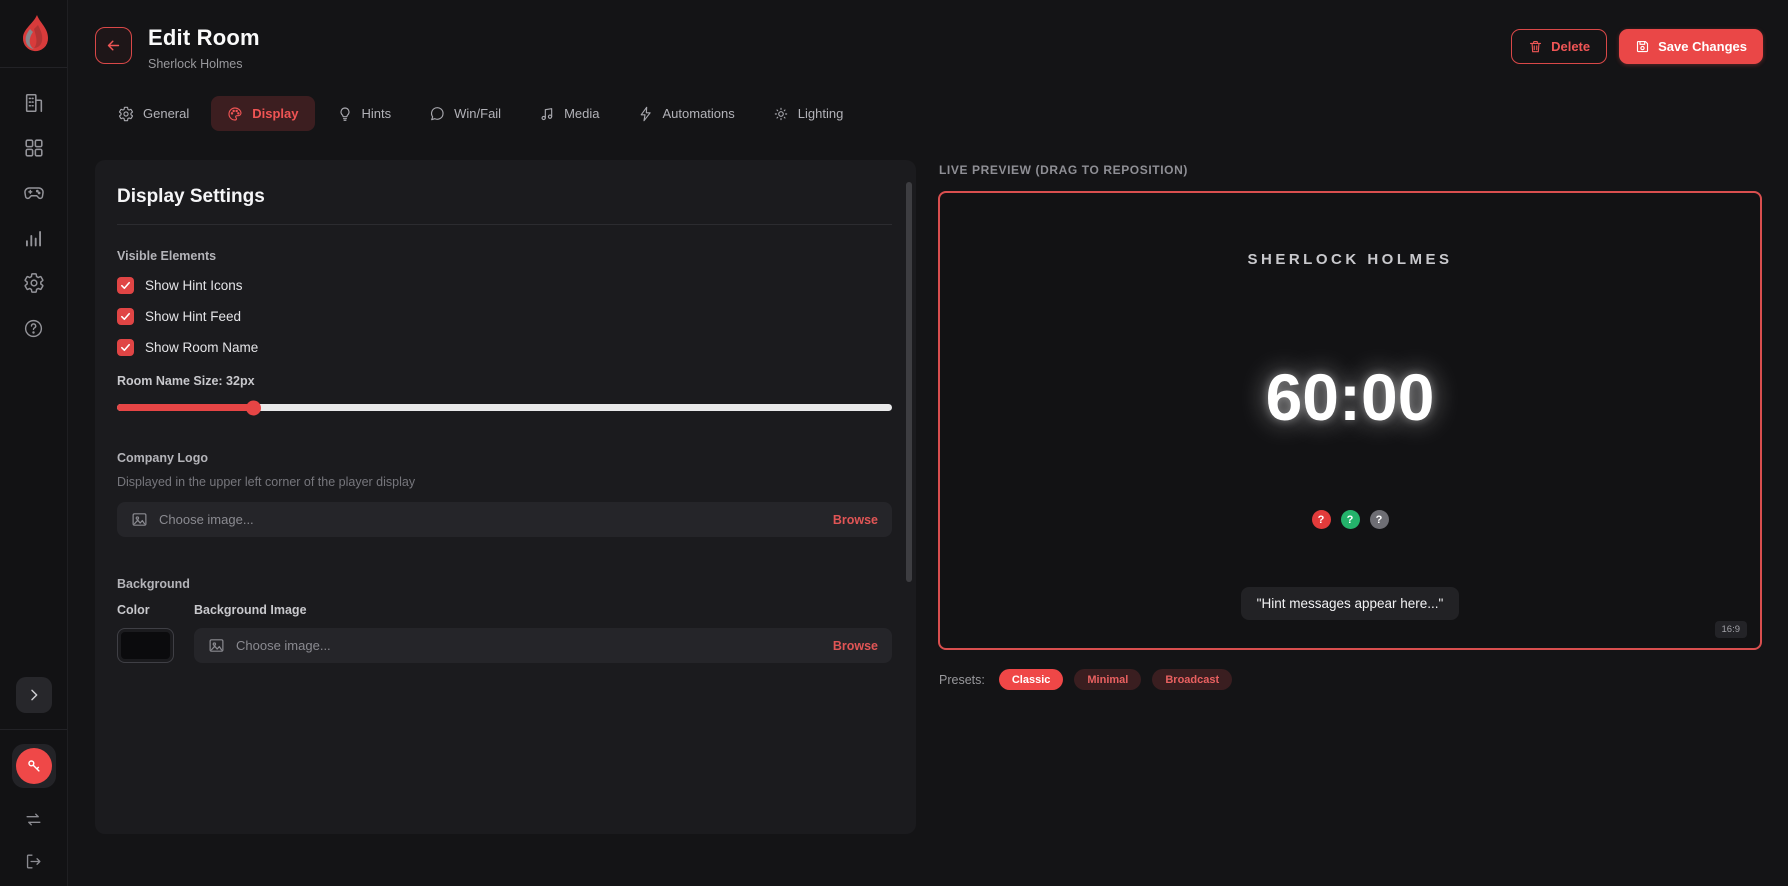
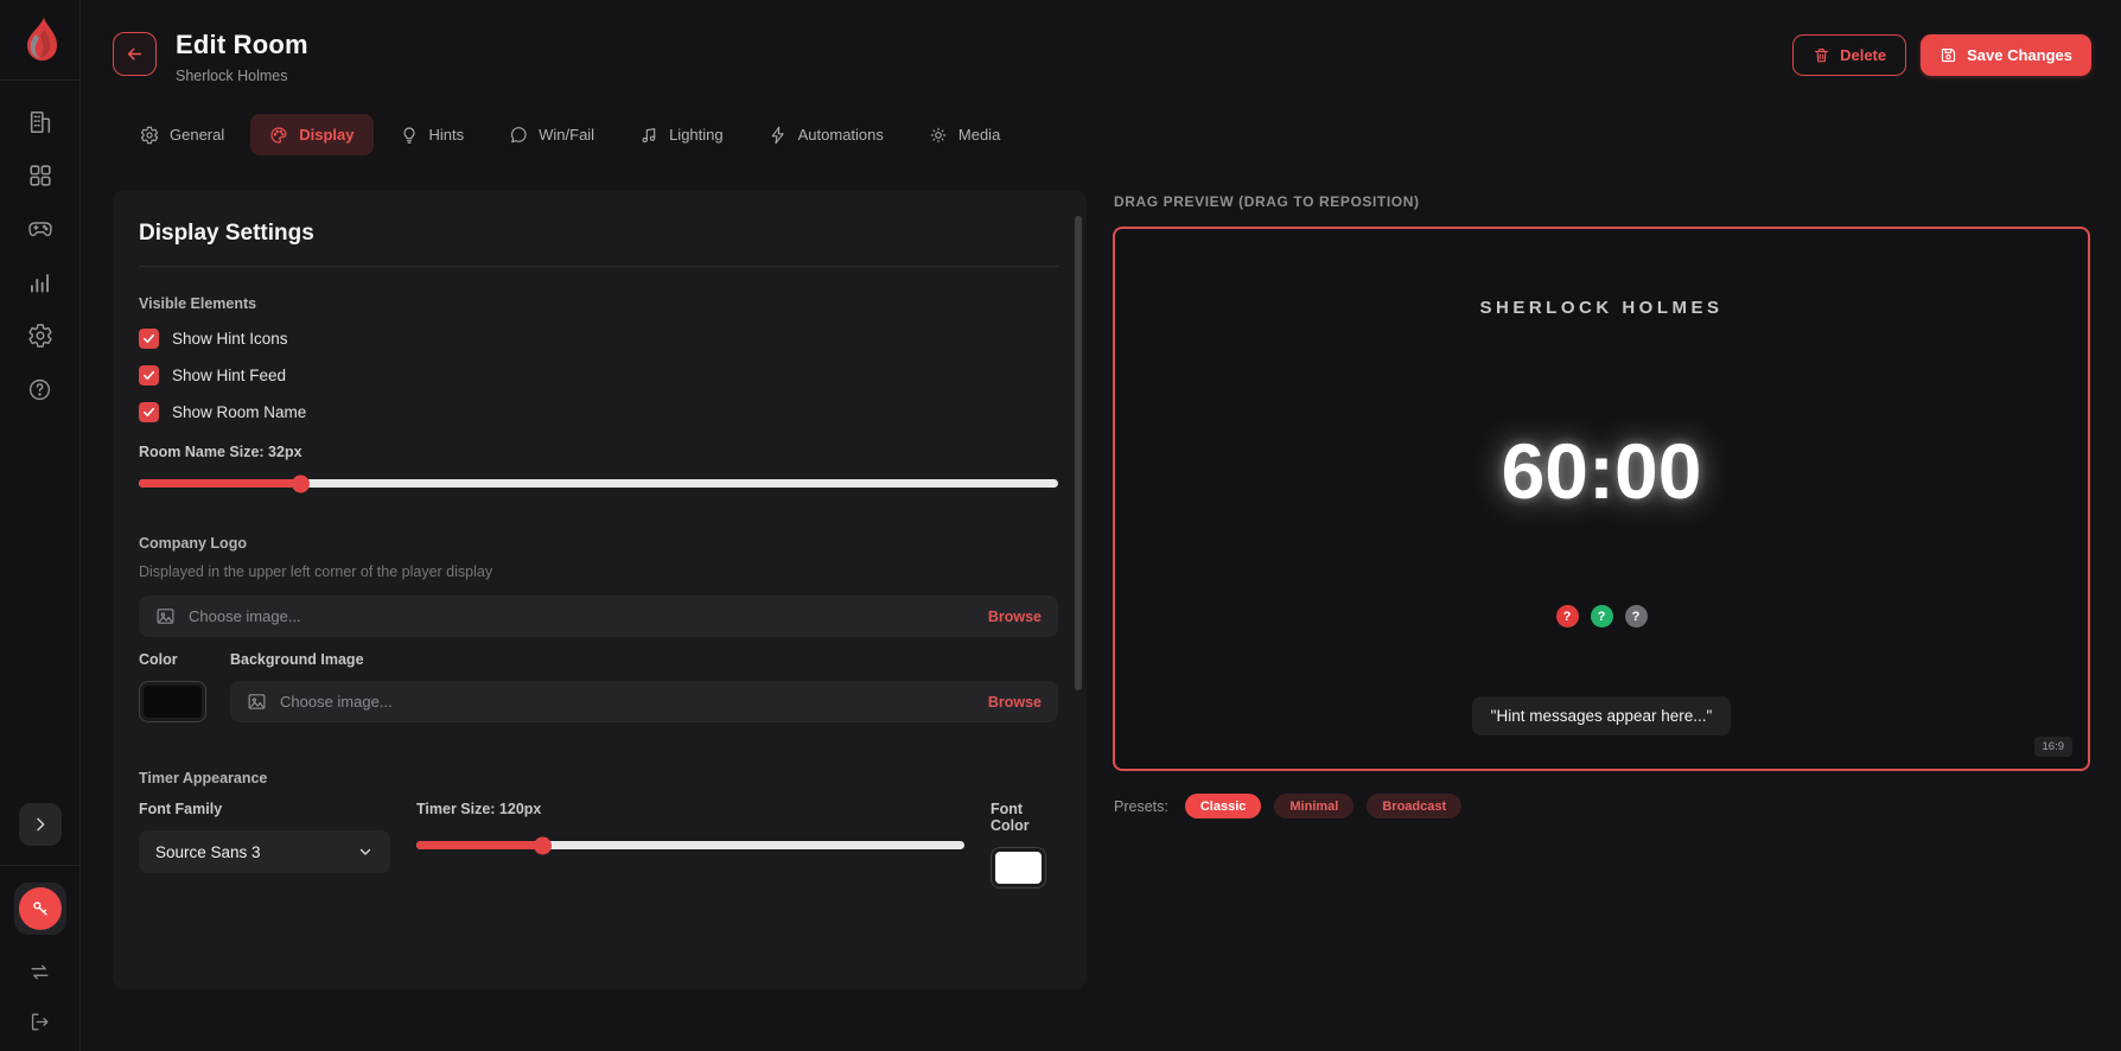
  Edit Room
  Sherlock Holmes
  Delete
  Save Changes
  General
  Display
  Hints
  Win/Fail
- Media
+ Lighting
  Automations
- Lighting
+ Media
  Display Settings
  Visible Elements
  Show Hint Icons
  Show Hint Feed
  Show Room Name
  Room Name Size: 32px
  Company Logo
  Displayed in the upper left corner of the player display
  Choose image...
  Browse
- Background
  Color
  Background Image
  Choose image...
  Browse
+ Timer Appearance
+ Font Family
+ Source Sans 3
+ Timer Size: 120px
+ Font Color
- LIVE PREVIEW (DRAG TO REPOSITION)
+ DRAG PREVIEW (DRAG TO REPOSITION)
  SHERLOCK HOLMES
  60:00
  ?
  ?
  ?
  "Hint messages appear here..."
  16:9
  Presets:
  Classic
  Minimal
  Broadcast
